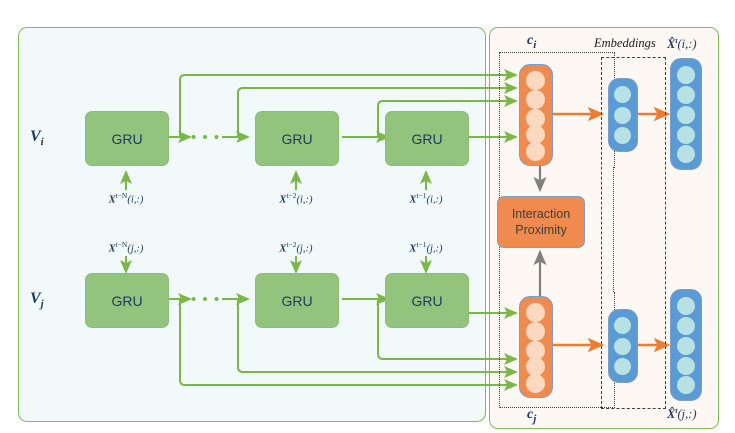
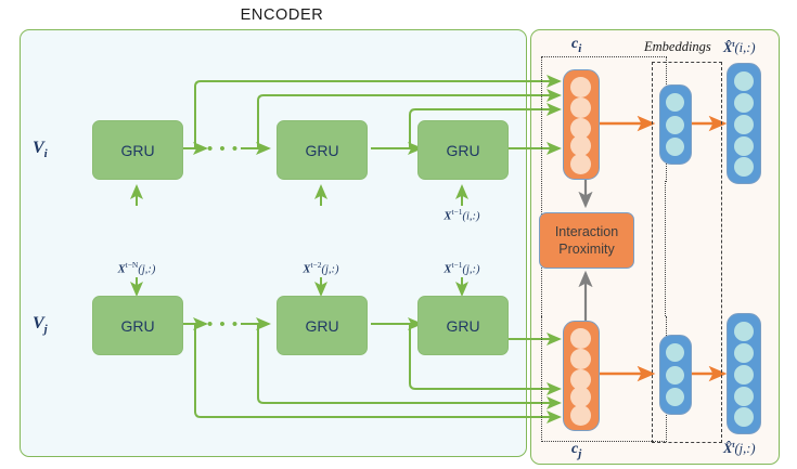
+ ENCODER
  Vi
  GRU
  GRU
  GRU
  • • •
- Xt−N(i,:)
- Xt−2(i,:)
  Xt−1(i,:)
  Vj
  GRU
  GRU
  GRU
  • • •
  Xt−N(j,:)
  Xt−2(j,:)
  Xt−1(j,:)
  ci
  cj
  Embeddings
  X̂t(i,:)
  X̂t(j,:)
  Interaction
  Proximity
